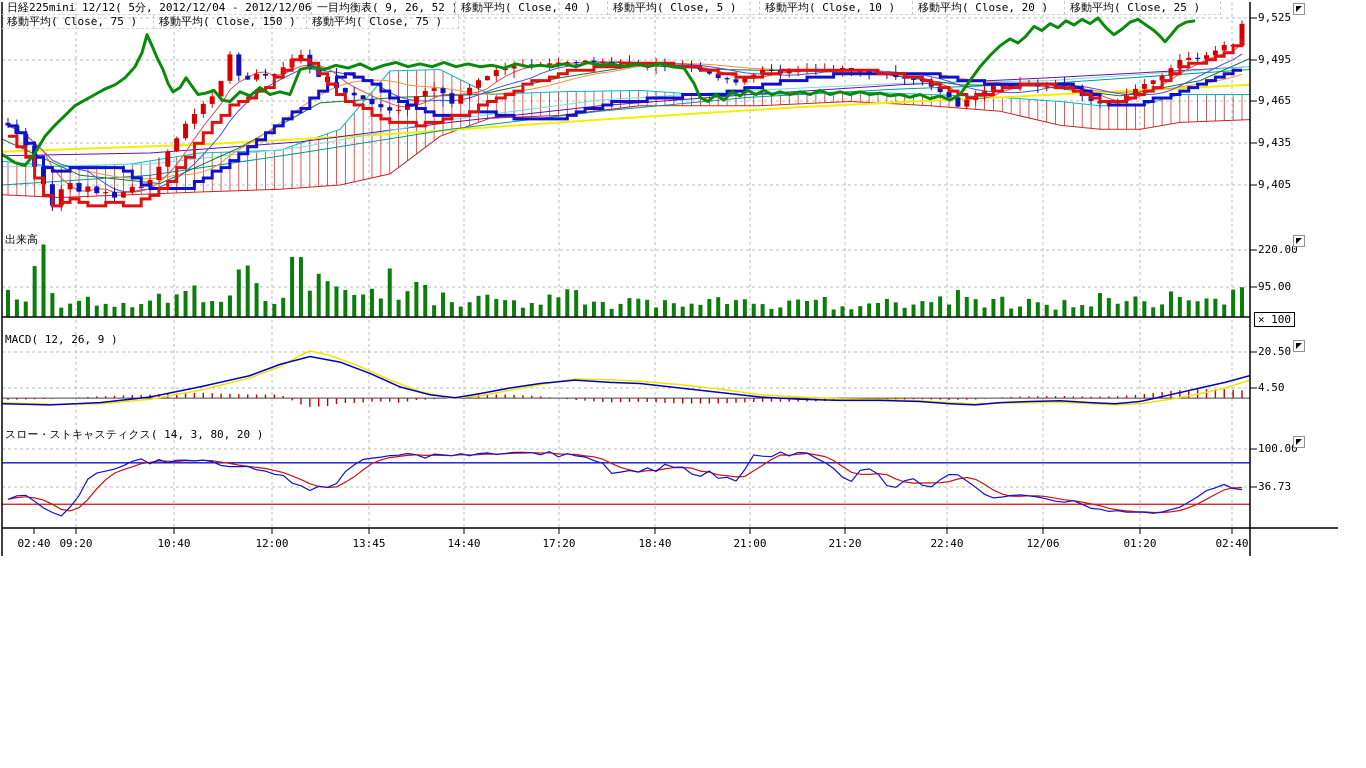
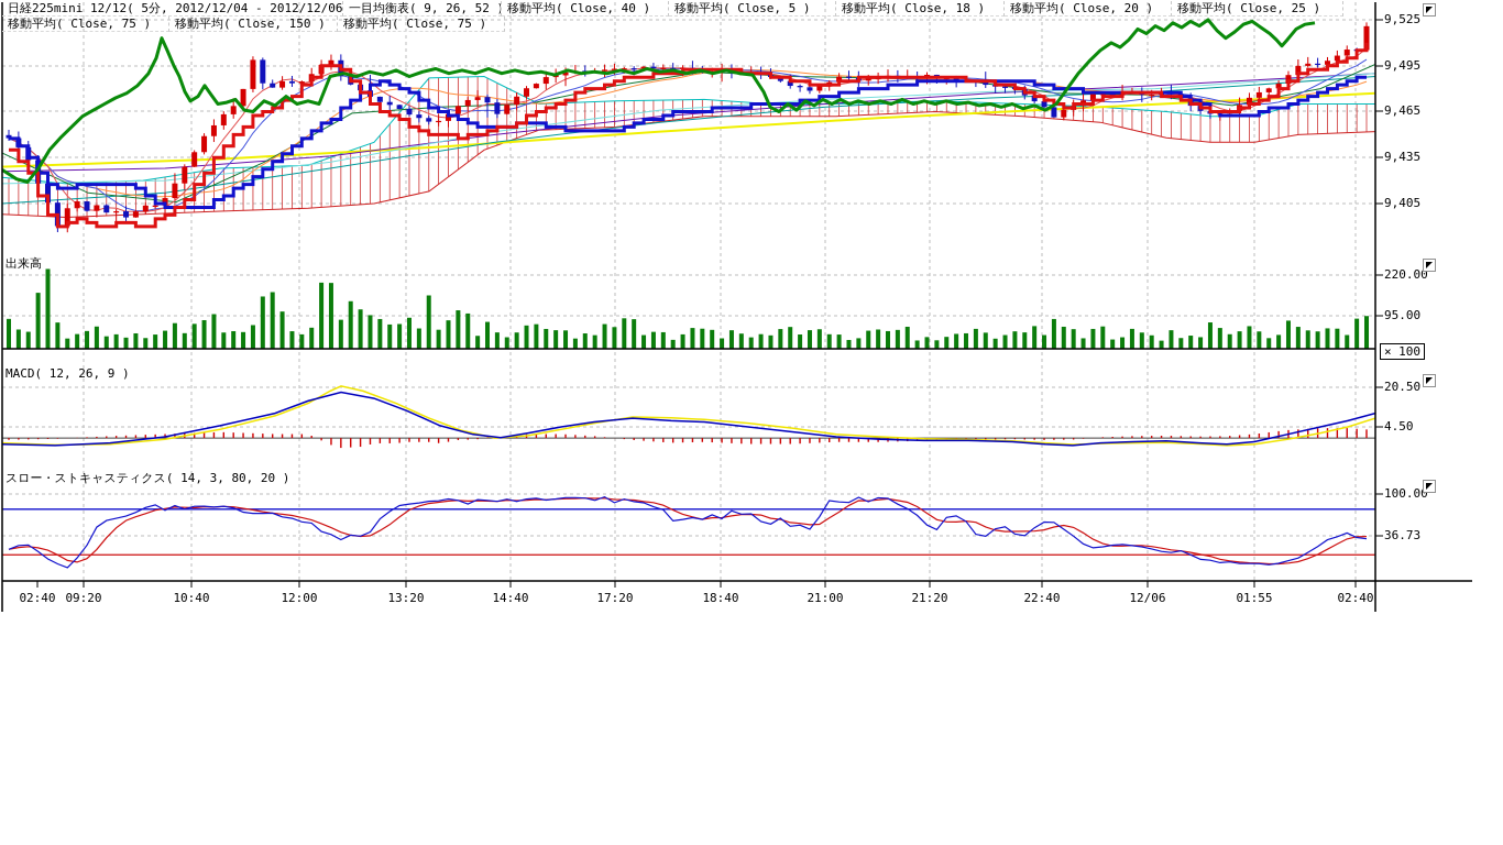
  日経225mini 12/12( 5分, 2012/12/04 - 2012/12/06
  一目均衡表( 9, 26, 52 )
  移動平均( Close, 40 )
  移動平均( Close, 5 )
- 移動平均( Close, 10 )
+ 移動平均( Close, 18 )
  移動平均( Close, 20 )
  移動平均( Close, 25 )
  移動平均( Close, 75 )
  移動平均( Close, 150 )
  移動平均( Close, 75 )
  出来高
  MACD( 12, 26, 9 )
  スロー・ストキャスティクス( 14, 3, 80, 20 )
  × 100
  9,525
  9,495
  9,465
  9,435
  9,405
  220.00
  95.00
  20.50
  4.50
  100.00
  36.73
  02:40
  09:20
  10:40
  12:00
- 13:45
+ 13:20
  14:40
  17:20
  18:40
  21:00
  21:20
  22:40
  12/06
- 01:20
+ 01:55
  02:40
